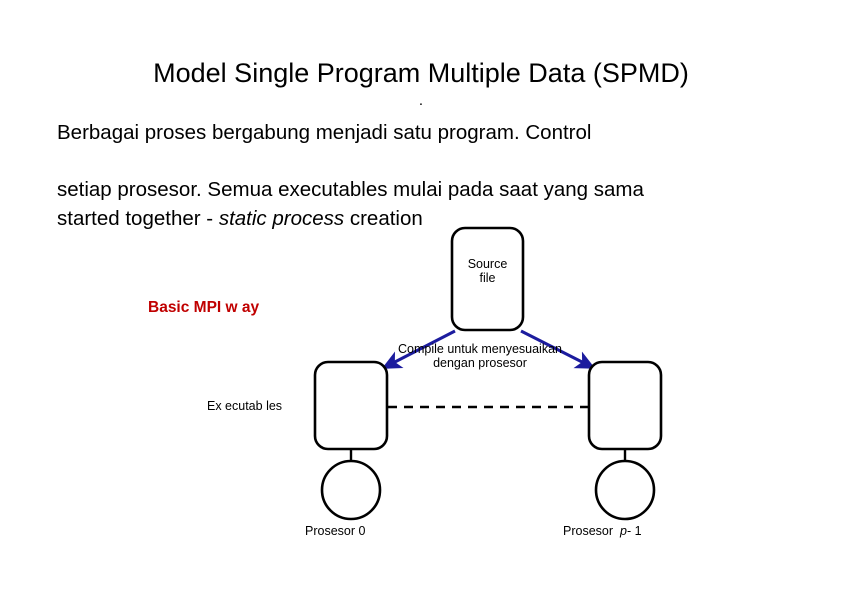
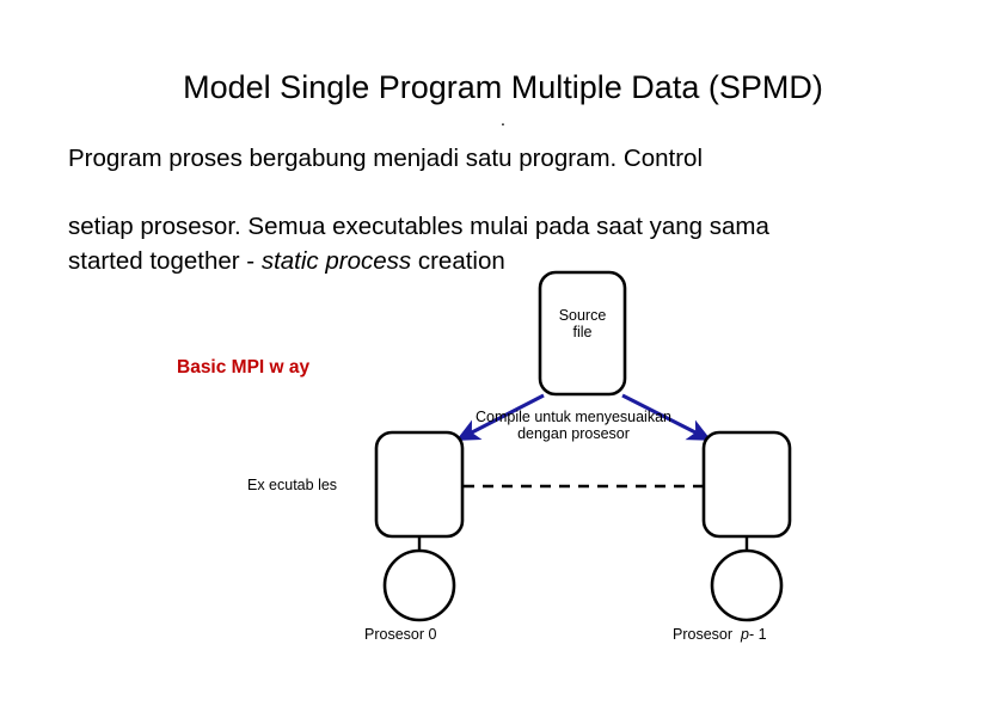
  Model Single Program Multiple Data (SPMD)
  .
- Berbagai proses bergabung menjadi satu program. Control
+ Program proses bergabung menjadi satu program. Control
  setiap prosesor. Semua executables mulai pada saat yang sama
  started together - static process creation
  Basic MPI w ay
  Source
  file
  Compile untuk menyesuaikan
  dengan prosesor
  Ex ecutab les
  Prosesor 0
  Prosesor p- 1
